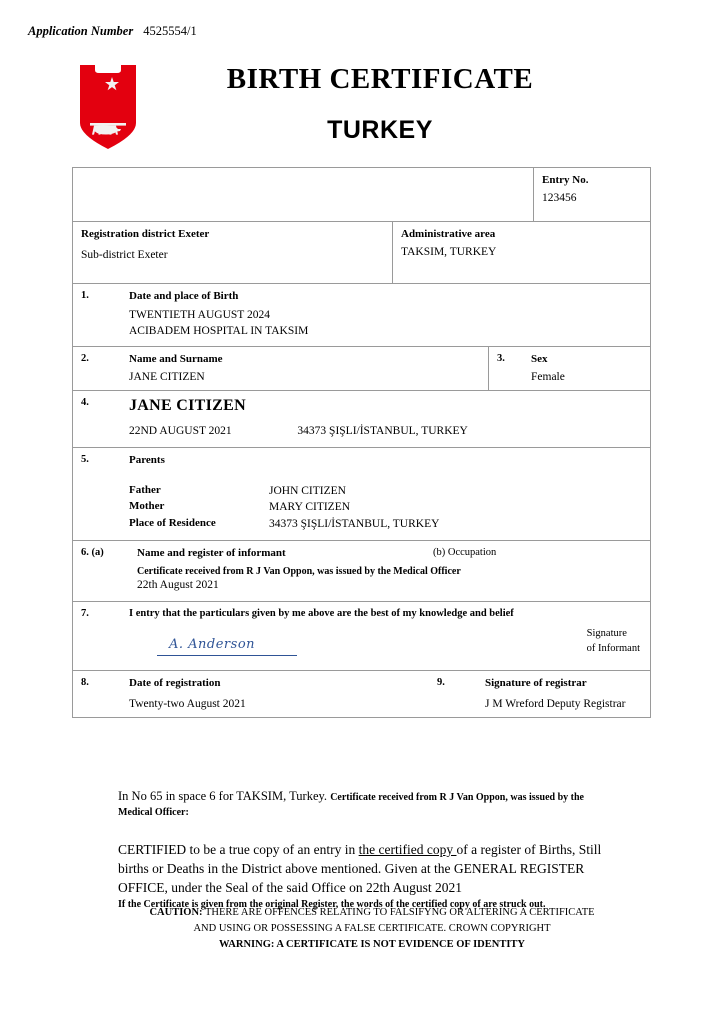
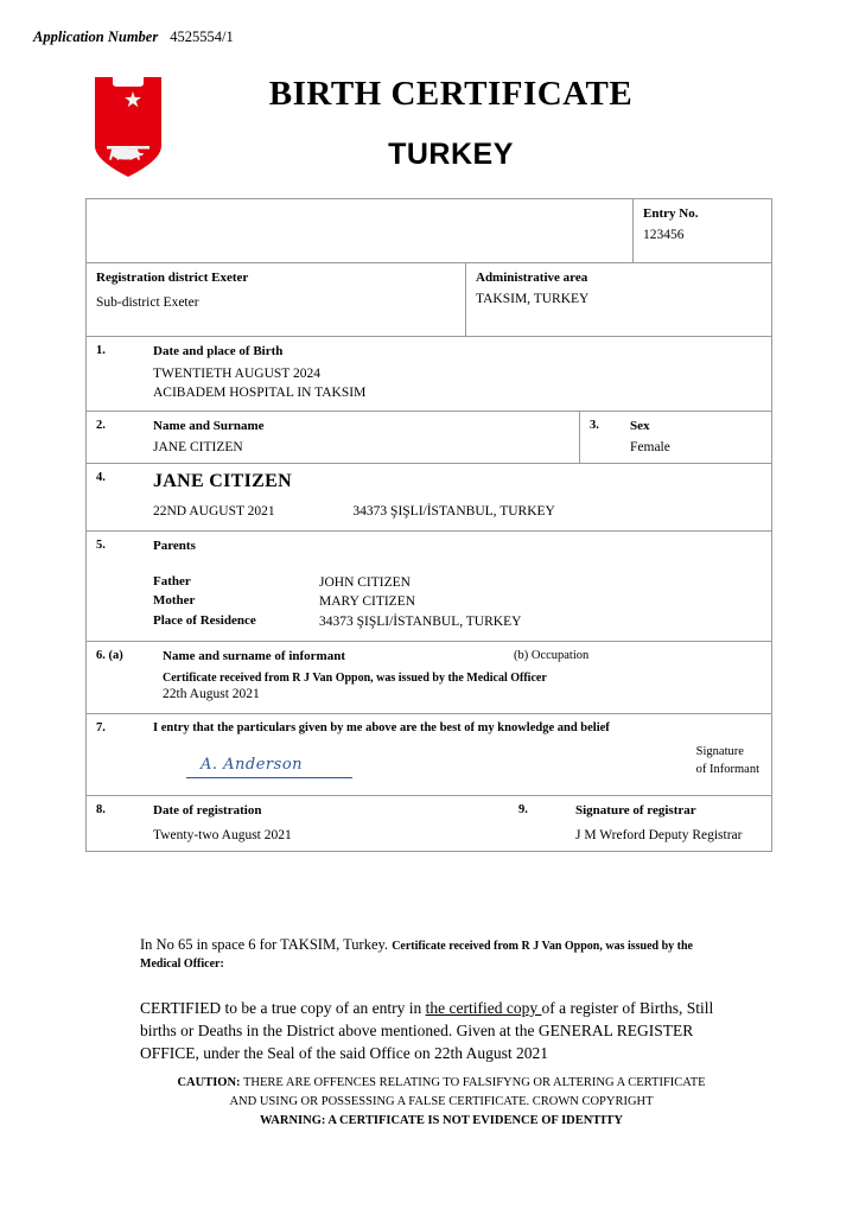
  Application Number 4525554/1
  BIRTH CERTIFICATE
  TURKEY
  	Entry No. 123456
  Registration district Exeter Sub-district Exeter	Administrative area TAKSIM, TURKEY
  1. Date and place of Birth TWENTIETH AUGUST 2024 ACIBADEM HOSPITAL IN TAKSIM
  2. Name and Surname JANE CITIZEN	3. Sex Female
  4. JANE CITIZEN 22ND AUGUST 2021 34373 ŞIŞLI/İSTANBUL, TURKEY
  5. Parents Father JOHN CITIZEN Mother MARY CITIZEN Place of Residence 34373 ŞIŞLI/İSTANBUL, TURKEY
- 6. (a) Name and register of informant Certificate received from R J Van Oppon, was issued by the Medical Officer 22th August 2021 (b) Occupation
+ 6. (a) Name and surname of informant Certificate received from R J Van Oppon, was issued by the Medical Officer 22th August 2021 (b) Occupation
  7. I entry that the particulars given by me above are the best of my knowledge and belief A. Anderson Signature of Informant
  8. Date of registration Twenty-two August 2021 9. Signature of registrar J M Wreford Deputy Registrar
  In No 65 in space 6 for TAKSIM, Turkey. Certificate received from R J Van Oppon, was issued by the
  Medical Officer:
  CERTIFIED to be a true copy of an entry in the certified copy of a register of Births, Still births or Deaths in the District above mentioned. Given at the GENERAL REGISTER OFFICE, under the Seal of the said Office on 22th August 2021
- If the Certificate is given from the original Register, the words of the certified copy of are struck out.
  CAUTION: THERE ARE OFFENCES RELATING TO FALSIFYNG OR ALTERING A CERTIFICATE
  AND USING OR POSSESSING A FALSE CERTIFICATE. CROWN COPYRIGHT
  WARNING: A CERTIFICATE IS NOT EVIDENCE OF IDENTITY
